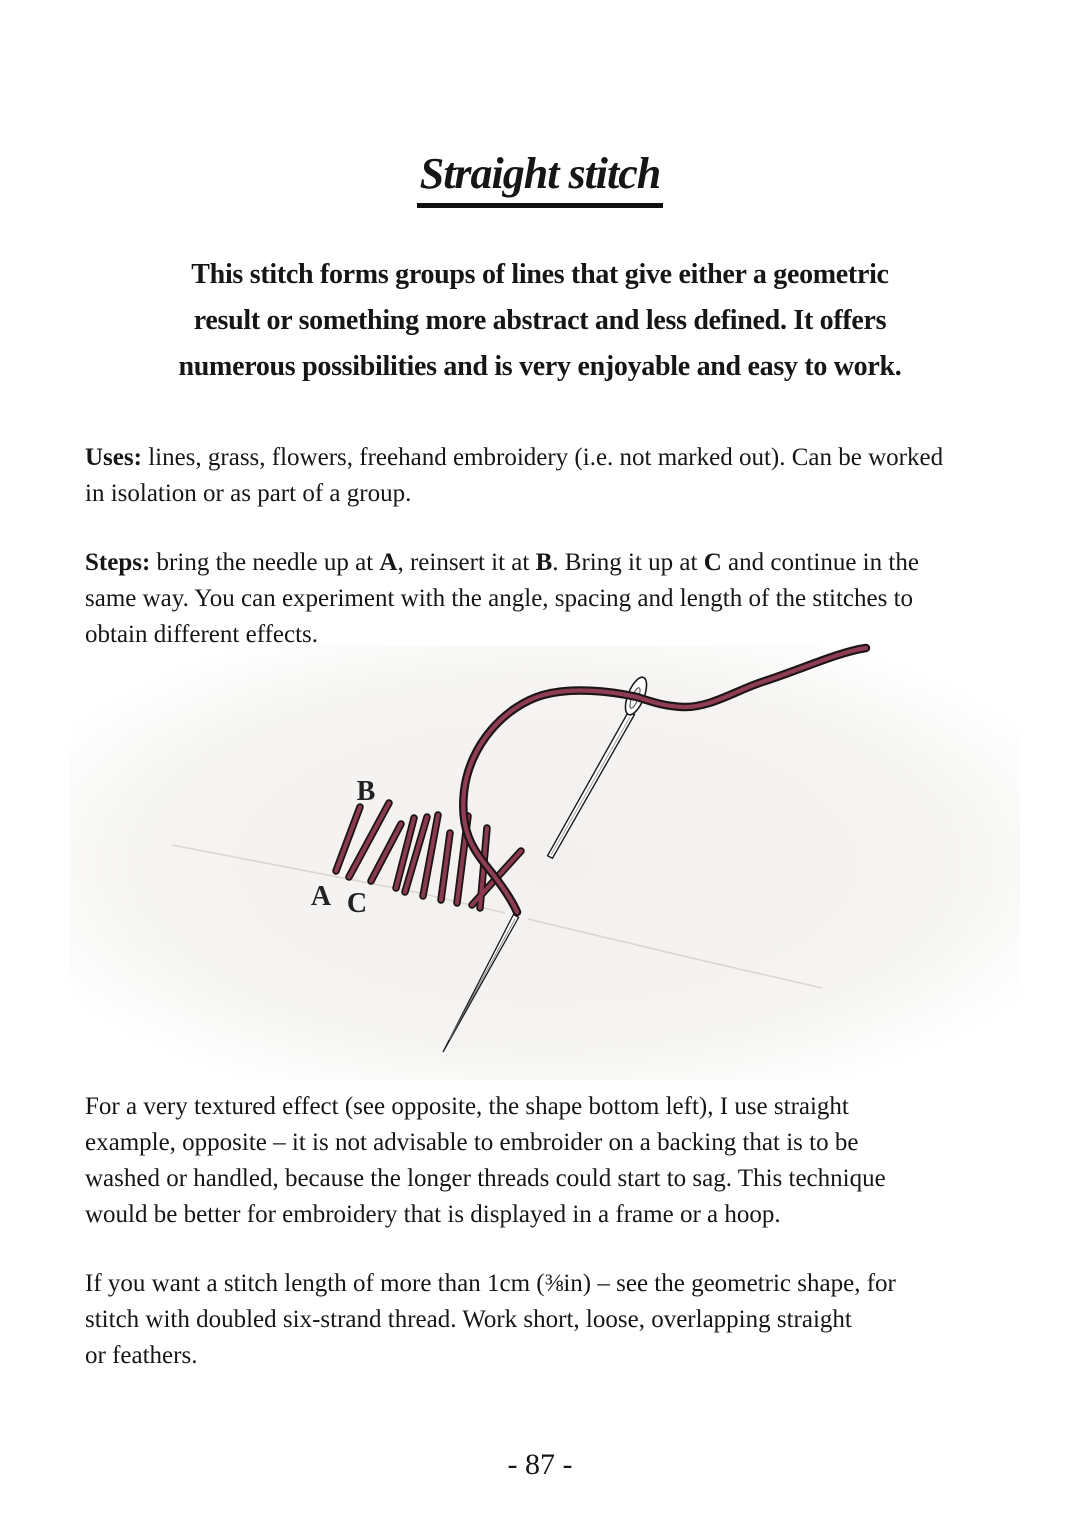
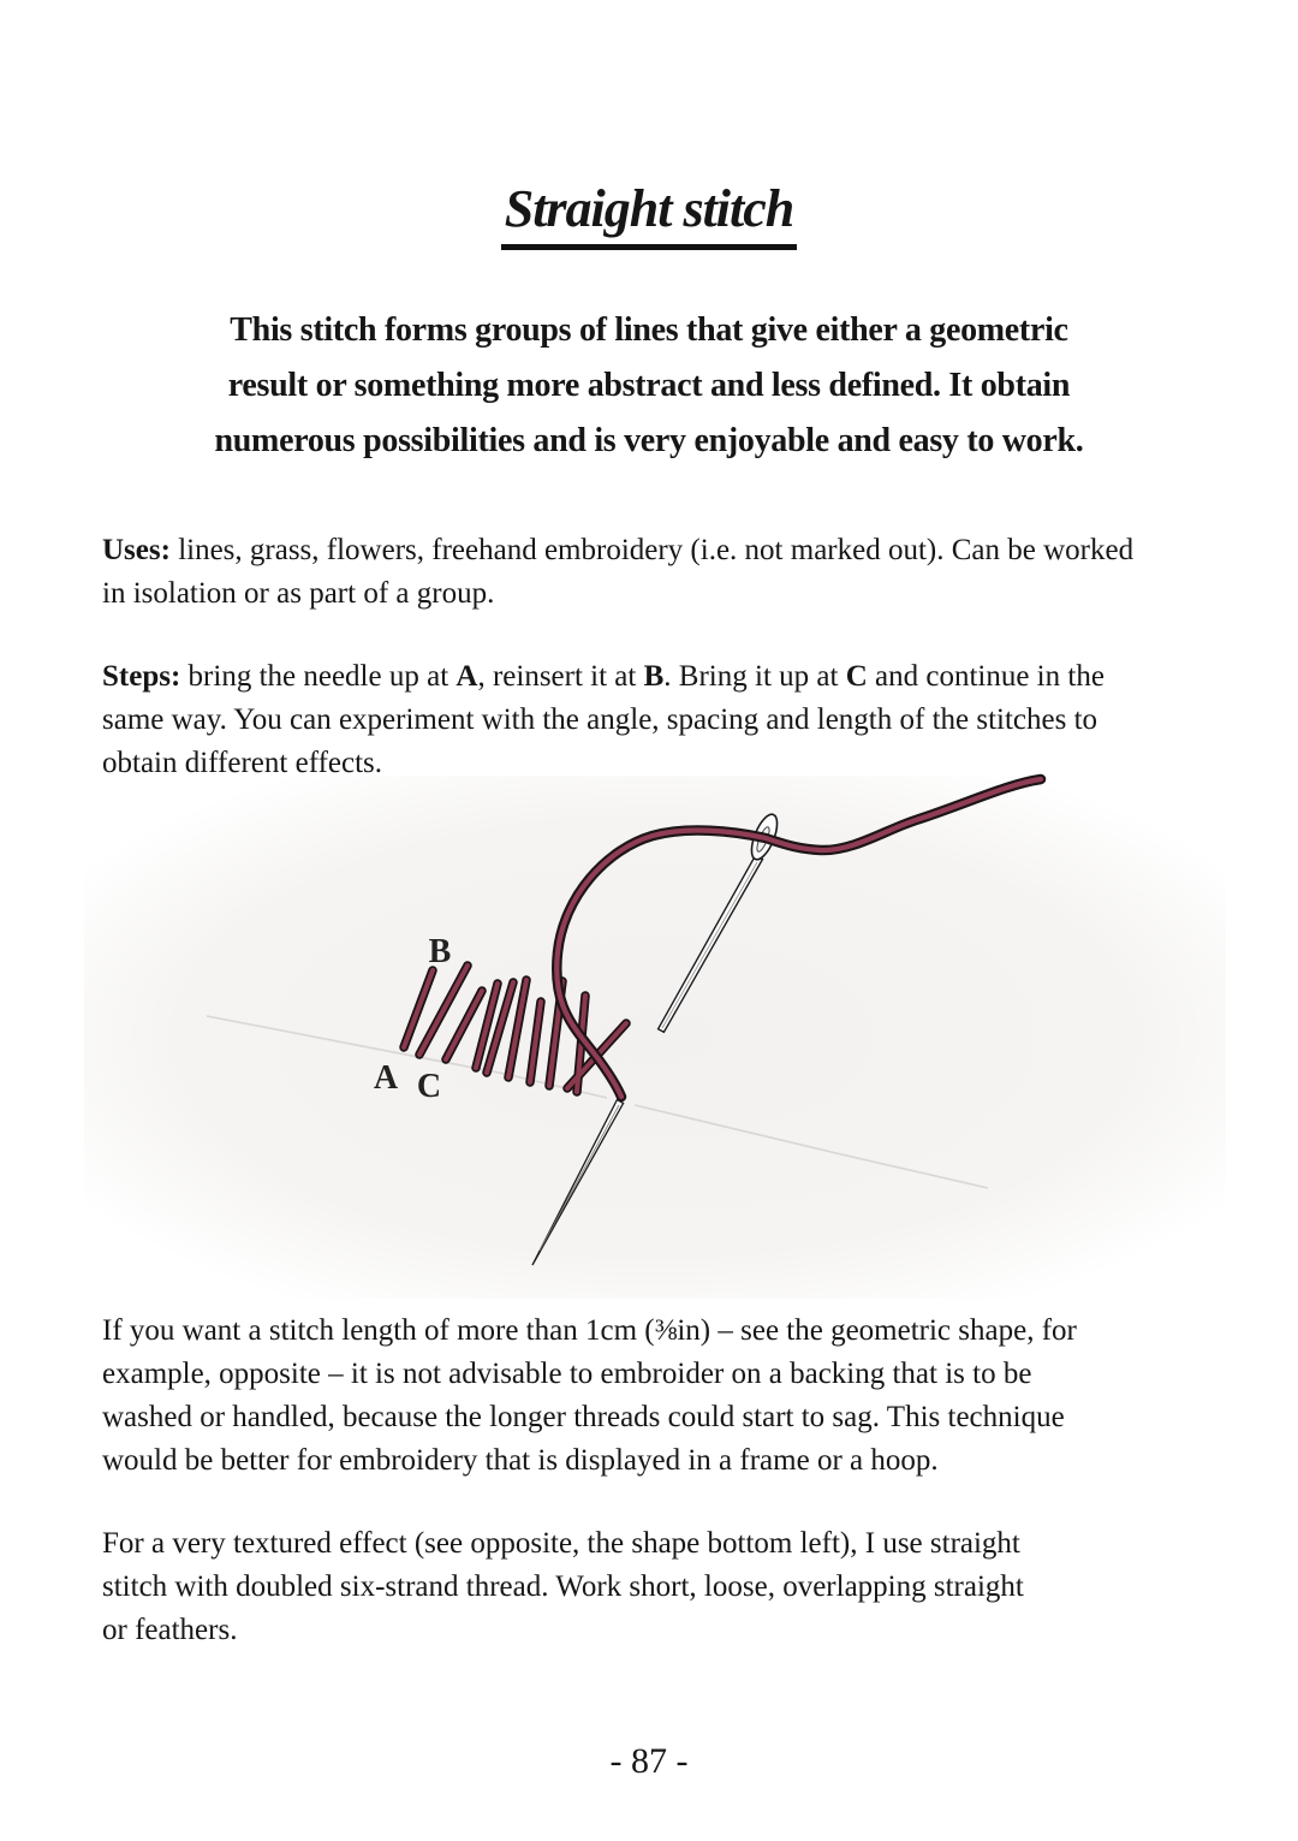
  Straight stitch
  This stitch forms groups of lines that give either a geometric
- result or something more abstract and less defined. It offers
+ result or something more abstract and less defined. It obtain
  numerous possibilities and is very enjoyable and easy to work.
  Uses: lines, grass, flowers, freehand embroidery (i.e. not marked out). Can be worked
  in isolation or as part of a group.
  Steps: bring the needle up at A, reinsert it at B. Bring it up at C and continue in the
  same way. You can experiment with the angle, spacing and length of the stitches to
  obtain different effects.
  B
  A
  C
- For a very textured effect (see opposite, the shape bottom left), I use straight
+ If you want a stitch length of more than 1cm (⅜in) – see the geometric shape, for
  example, opposite – it is not advisable to embroider on a backing that is to be
  washed or handled, because the longer threads could start to sag. This technique
  would be better for embroidery that is displayed in a frame or a hoop.
- If you want a stitch length of more than 1cm (⅜in) – see the geometric shape, for
+ For a very textured effect (see opposite, the shape bottom left), I use straight
  stitch with doubled six-strand thread. Work short, loose, overlapping straight
  or feathers.
  - 87 -
